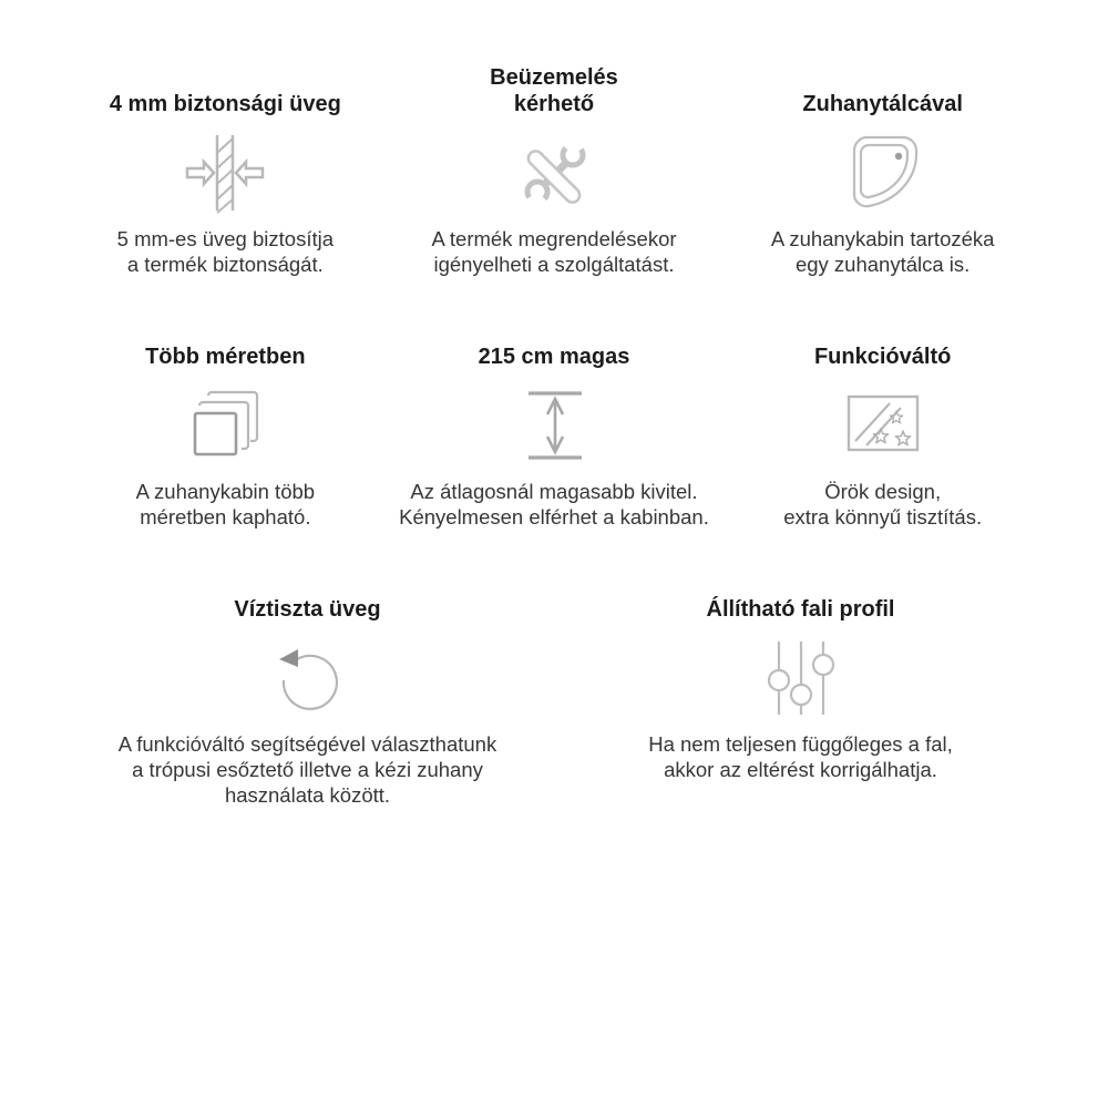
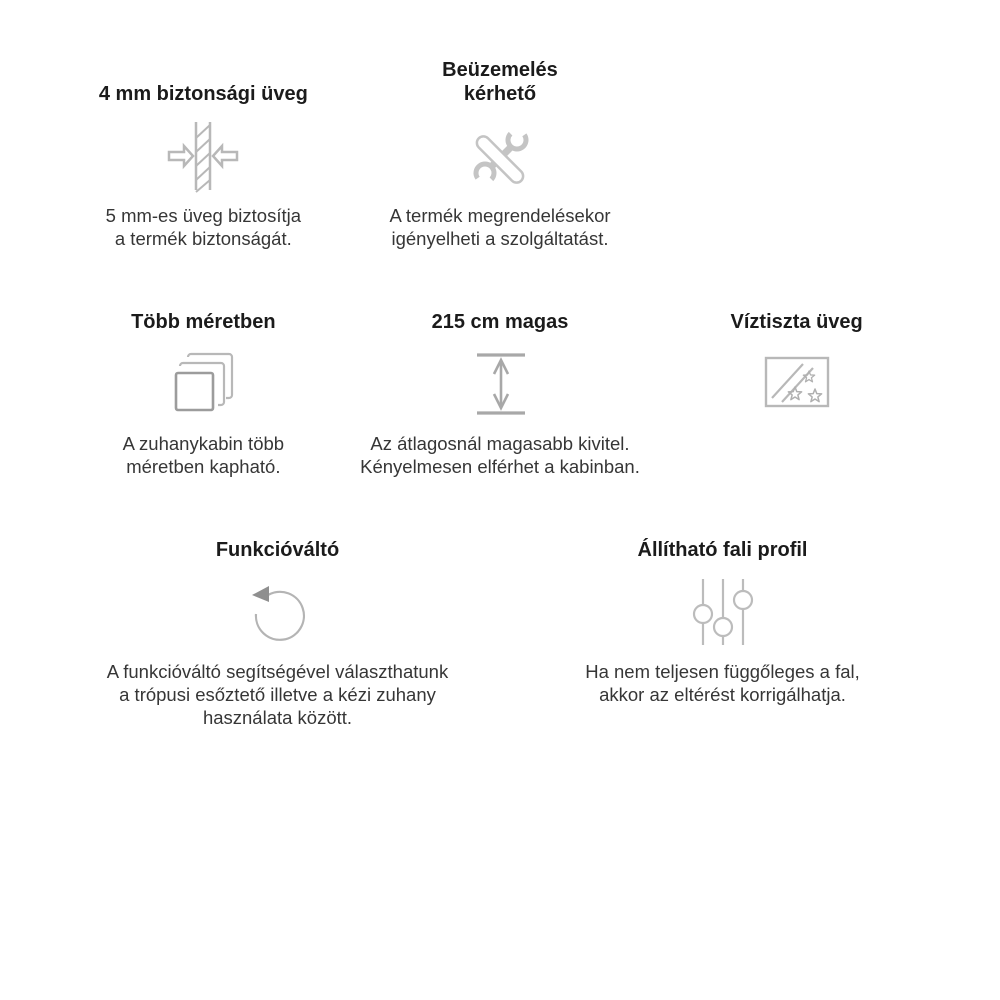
  4 mm biztonsági üveg
  5 mm-es üveg biztosítja
  a termék biztonságát.
  Beüzemelés
  kérhető
  A termék megrendelésekor
  igényelheti a szolgáltatást.
- Zuhanytálcával
- A zuhanykabin tartozéka
- egy zuhanytálca is.
  Több méretben
  A zuhanykabin több
  méretben kapható.
  215 cm magas
  Az átlagosnál magasabb kivitel.
  Kényelmesen elférhet a kabinban.
- Funkcióváltó
+ Víztiszta üveg
- Örök design,
- extra könnyű tisztítás.
- Víztiszta üveg
+ Funkcióváltó
  A funkcióváltó segítségével választhatunk
  a trópusi esőztető illetve a kézi zuhany
  használata között.
  Állítható fali profil
  Ha nem teljesen függőleges a fal,
  akkor az eltérést korrigálhatja.
